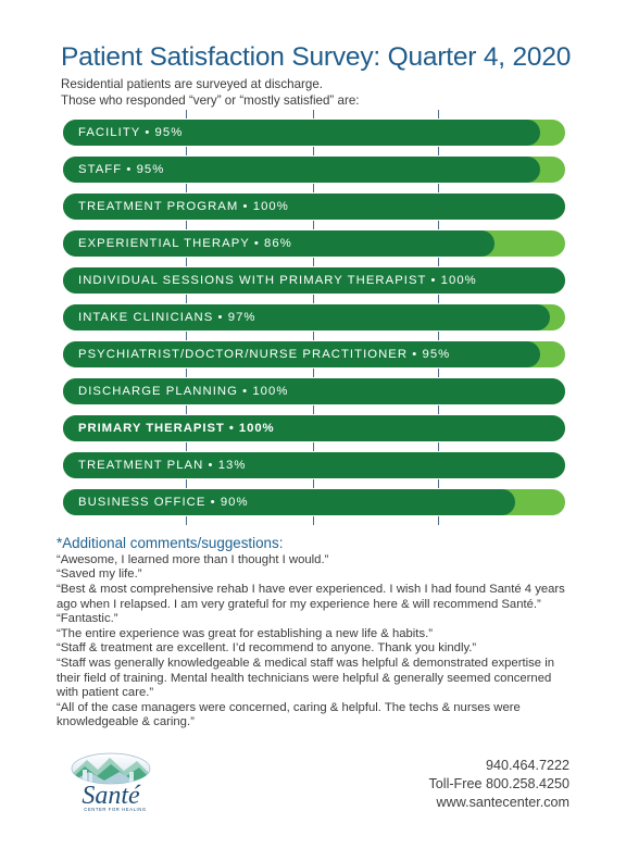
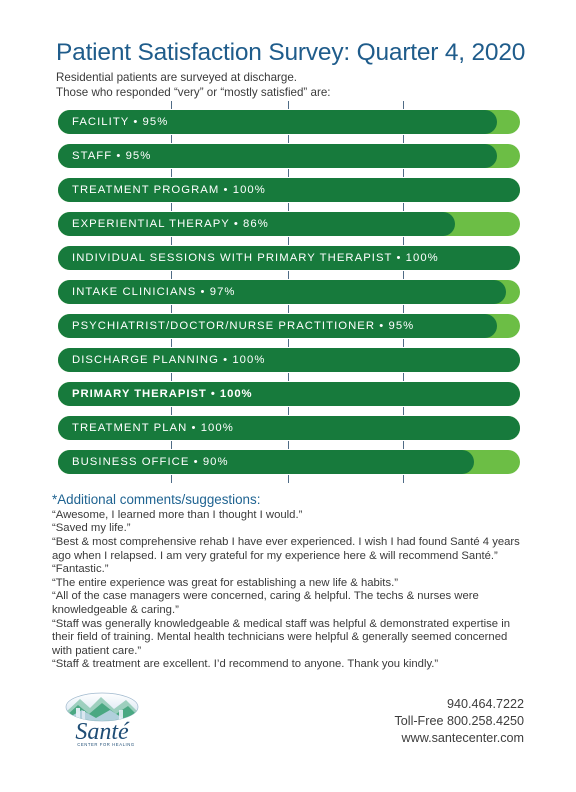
  Patient Satisfaction Survey: Quarter 4, 2020
  Residential patients are surveyed at discharge.
  Those who responded “very” or “mostly satisfied” are:
  FACILITY • 95%
  STAFF • 95%
  TREATMENT PROGRAM • 100%
  EXPERIENTIAL THERAPY • 86%
  INDIVIDUAL SESSIONS WITH PRIMARY THERAPIST • 100%
  INTAKE CLINICIANS • 97%
  PSYCHIATRIST/DOCTOR/NURSE PRACTITIONER • 95%
  DISCHARGE PLANNING • 100%
  PRIMARY THERAPIST • 100%
- TREATMENT PLAN • 13%
+ TREATMENT PLAN • 100%
  BUSINESS OFFICE • 90%
  *Additional comments/suggestions:
  “Awesome, I learned more than I thought I would.”
  “Saved my life.”
  “Best & most comprehensive rehab I have ever experienced. I wish I had found Santé 4 years ago when I relapsed. I am very grateful for my experience here & will recommend Santé.”
  “Fantastic.”
  “The entire experience was great for establishing a new life & habits.”
- “Staff & treatment are excellent. I’d recommend to anyone. Thank you kindly.”
+ “All of the case managers were concerned, caring & helpful. The techs & nurses were knowledgeable & caring.”
  “Staff was generally knowledgeable & medical staff was helpful & demonstrated expertise in their field of training. Mental health technicians were helpful & generally seemed concerned with patient care.”
- “All of the case managers were concerned, caring & helpful. The techs & nurses were knowledgeable & caring.”
+ “Staff & treatment are excellent. I’d recommend to anyone. Thank you kindly.”
  Santé
  940.464.7222
  Toll-Free 800.258.4250
  www.santecenter.com
